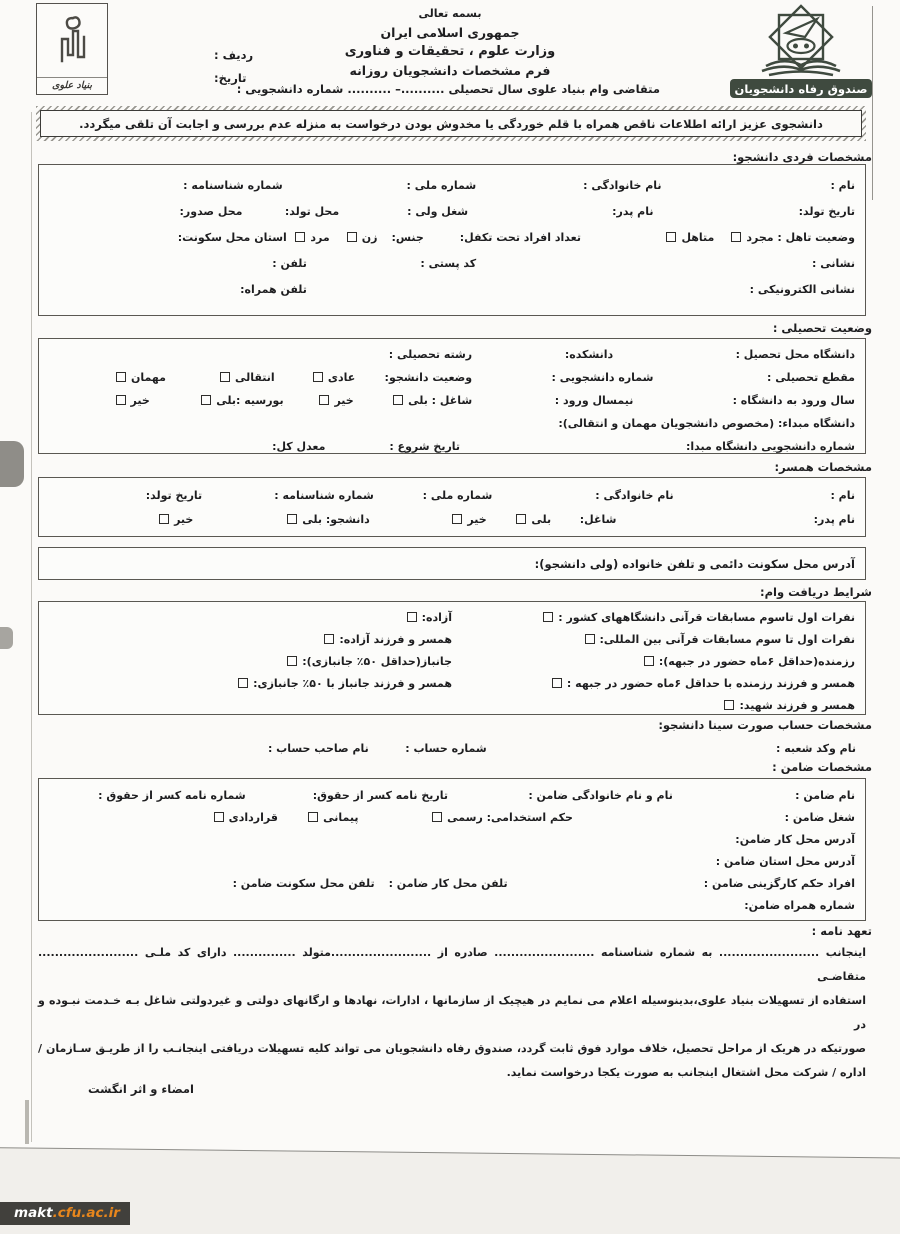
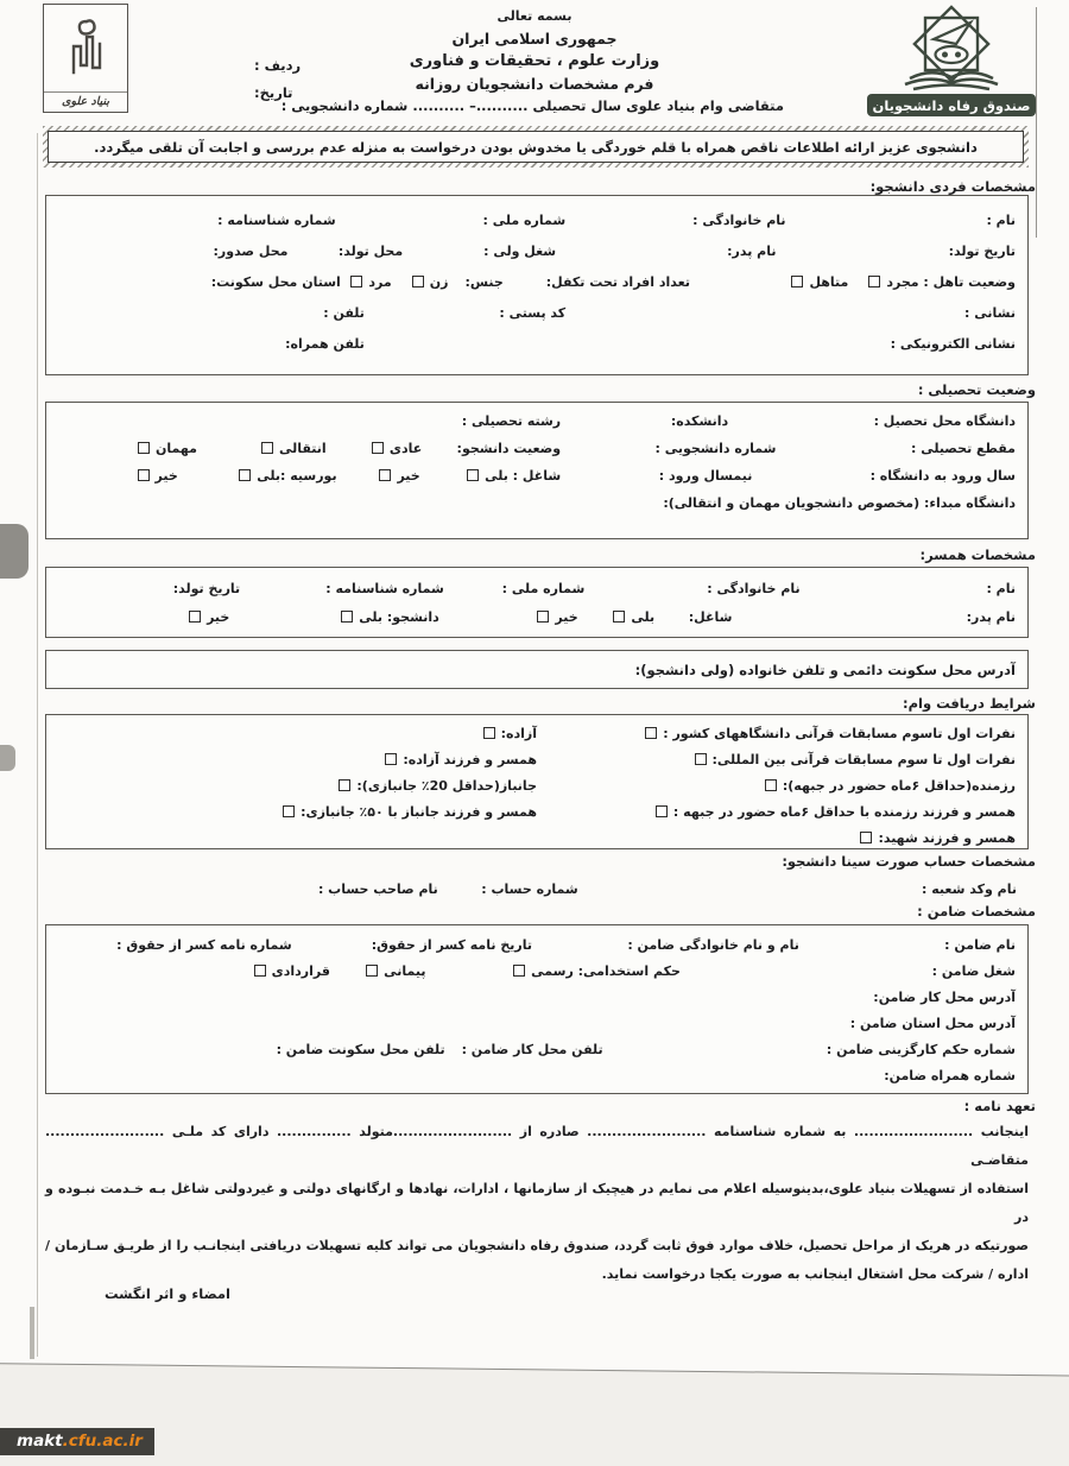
  بنیاد علوی
  بسمه تعالی
  جمهوری اسلامی ایران
  وزارت علوم ، تحقیقات و فناوری
  فرم مشخصات دانشجویان روزانه
  متقاضی وام بنیاد علوی سال تحصیلی ..........– .......... شماره دانشجویی :
  ردیف :
  تاریخ:
  صندوق رفاه دانشجویان
  دانشجوی عزیز ارائه اطلاعات ناقص همراه با قلم خوردگی یا مخدوش بودن درخواست به منزله عدم بررسی و اجابت آن تلقی میگردد.
  مشخصات فردی دانشجو:
  نام :
  نام خانوادگی :
  شماره ملی :
  شماره شناسنامه :
  تاریخ تولد:
  نام پدر:
  شغل ولی :
  محل تولد:
  محل صدور:
  وضعیت تاهل : مجردمتاهل
  تعداد افراد تحت تکفل:
  جنس:زنمرد
  استان محل سکونت:
  نشانی :
  کد پستی :
  تلفن :
  نشانی الکترونیکی :
  تلفن همراه:
  وضعیت تحصیلی :
  دانشگاه محل تحصیل :
  دانشکده:
  رشته تحصیلی :
  مقطع تحصیلی :
  شماره دانشجویی :
  وضعیت دانشجو:
  عادی
  انتقالی
  مهمان
  سال ورود به دانشگاه :
  نیمسال ورود :
  شاغل : بلی
  خیر
  بورسیه :بلی
  خیر
  دانشگاه مبداء: (مخصوص دانشجویان مهمان و انتقالی):
- شماره دانشجویی دانشگاه مبدا:
- تاریخ شروع :
- معدل کل:
  مشخصات همسر:
  نام :
  نام خانوادگی :
  شماره ملی :
  شماره شناسنامه :
  تاریخ تولد:
  نام پدر:
  شاغل:
  بلی
  خیر
  دانشجو: بلی
  خیر
  آدرس محل سکونت دائمی و تلفن خانواده (ولی دانشجو):
  شرایط دریافت وام:
  نفرات اول تاسوم مسابقات قرآنی دانشگاههای کشور :
  آزاده:
  نفرات اول تا سوم مسابقات قرآنی بین المللی:
  همسر و فرزند آزاده:
  رزمنده(حداقل ۶ماه حضور در جبهه):
- جانباز(حداقل ۵۰٪ جانبازی):
+ جانباز(حداقل 20٪ جانبازی):
  همسر و فرزند رزمنده با حداقل ۶ماه حضور در جبهه :
  همسر و فرزند جانباز با ۵۰٪ جانبازی:
  همسر و فرزند شهید:
  مشخصات حساب صورت سینا دانشجو:
  نام وکد شعبه :
  شماره حساب :
  نام صاحب حساب :
  مشخصات ضامن :
  نام ضامن :
  نام و نام خانوادگی ضامن :
  تاریخ نامه کسر از حقوق:
  شماره نامه کسر از حقوق :
  شغل ضامن :
  حکم استخدامی: رسمی
  پیمانی
  قراردادی
  آدرس محل کار ضامن:
  آدرس محل استان ضامن :
- افراد حکم کارگزینی ضامن :
+ شماره حکم کارگزینی ضامن :
  تلفن محل کار ضامن :
  تلفن محل سکونت ضامن :
  شماره همراه ضامن:
  تعهد نامه :
  اینجانب ........................ به شماره شناسنامه ........................ صادره از ........................متولد ............... دارای کد ملـی ........................ متقاضـی
  استفاده از تسهیلات بنیاد علوی،بدینوسیله اعلام می نمایم در هیچیک از سازمانها ، ادارات، نهادها و ارگانهای دولتی و غیردولتی شاغل بـه خـدمت نبـوده و در
  صورتیکه در هریک از مراحل تحصیل، خلاف موارد فوق ثابت گردد، صندوق رفاه دانشجویان می تواند کلیه تسهیلات دریافتی اینجانـب را از طریـق سـازمان /
  اداره / شرکت محل اشتغال اینجانب به صورت یکجا درخواست نماید.
  امضاء و اثر انگشت
  makt.cfu.ac.ir
